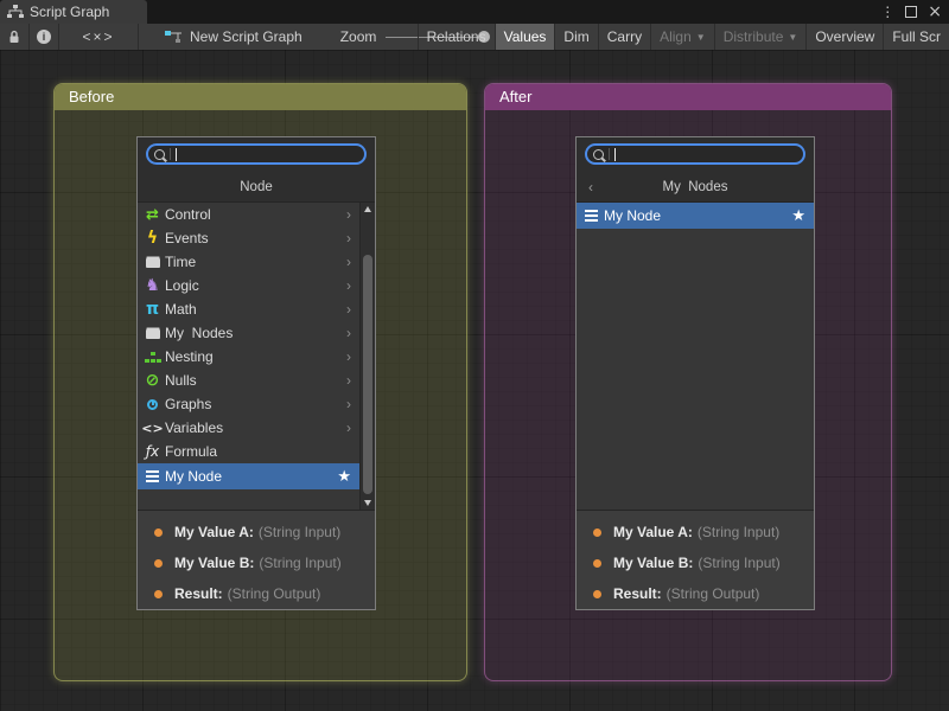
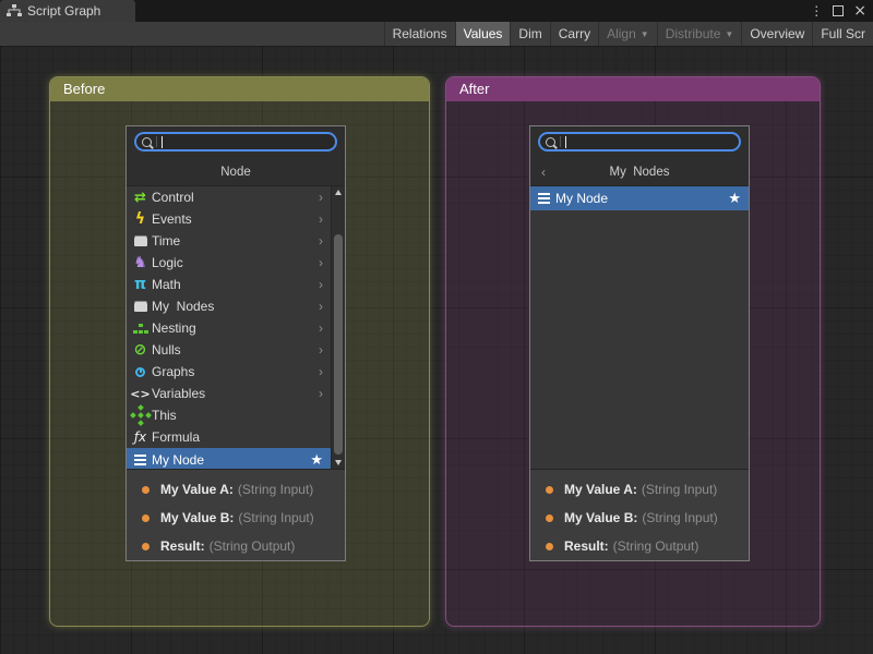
  Script Graph
  ⋮
  ×
- i
- <×>
- New Script Graph
- Zoom
  Relations
  Values
  Dim
  Carry
  Align
  ▼
  Distribute
  ▼
  Overview
  Full Scr
  Before
  After
  Node
  Control
  ›
  Events
  ›
  Time
  ›
  Logic
  ›
  Math
  ›
  My Nodes
  ›
  Nesting
  ›
  Nulls
  ›
  Graphs
  ›
  Variables
  ›
+ This
  Formula
  My Node
  ★
  My Value A:
  (String Input)
  My Value B:
  (String Input)
  Result:
  (String Output)
  ‹
  My Nodes
  My Node
  ★
  My Value A:
  (String Input)
  My Value B:
  (String Input)
  Result:
  (String Output)
